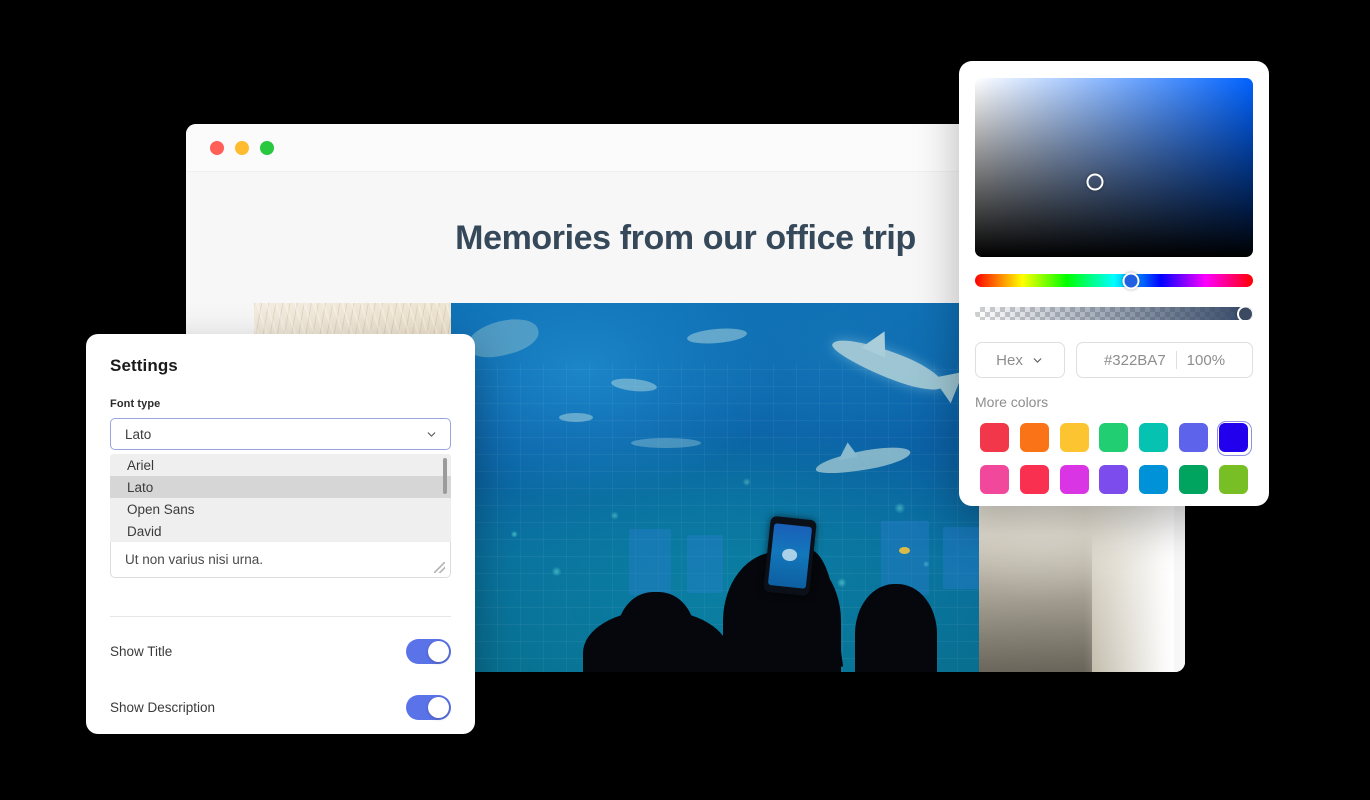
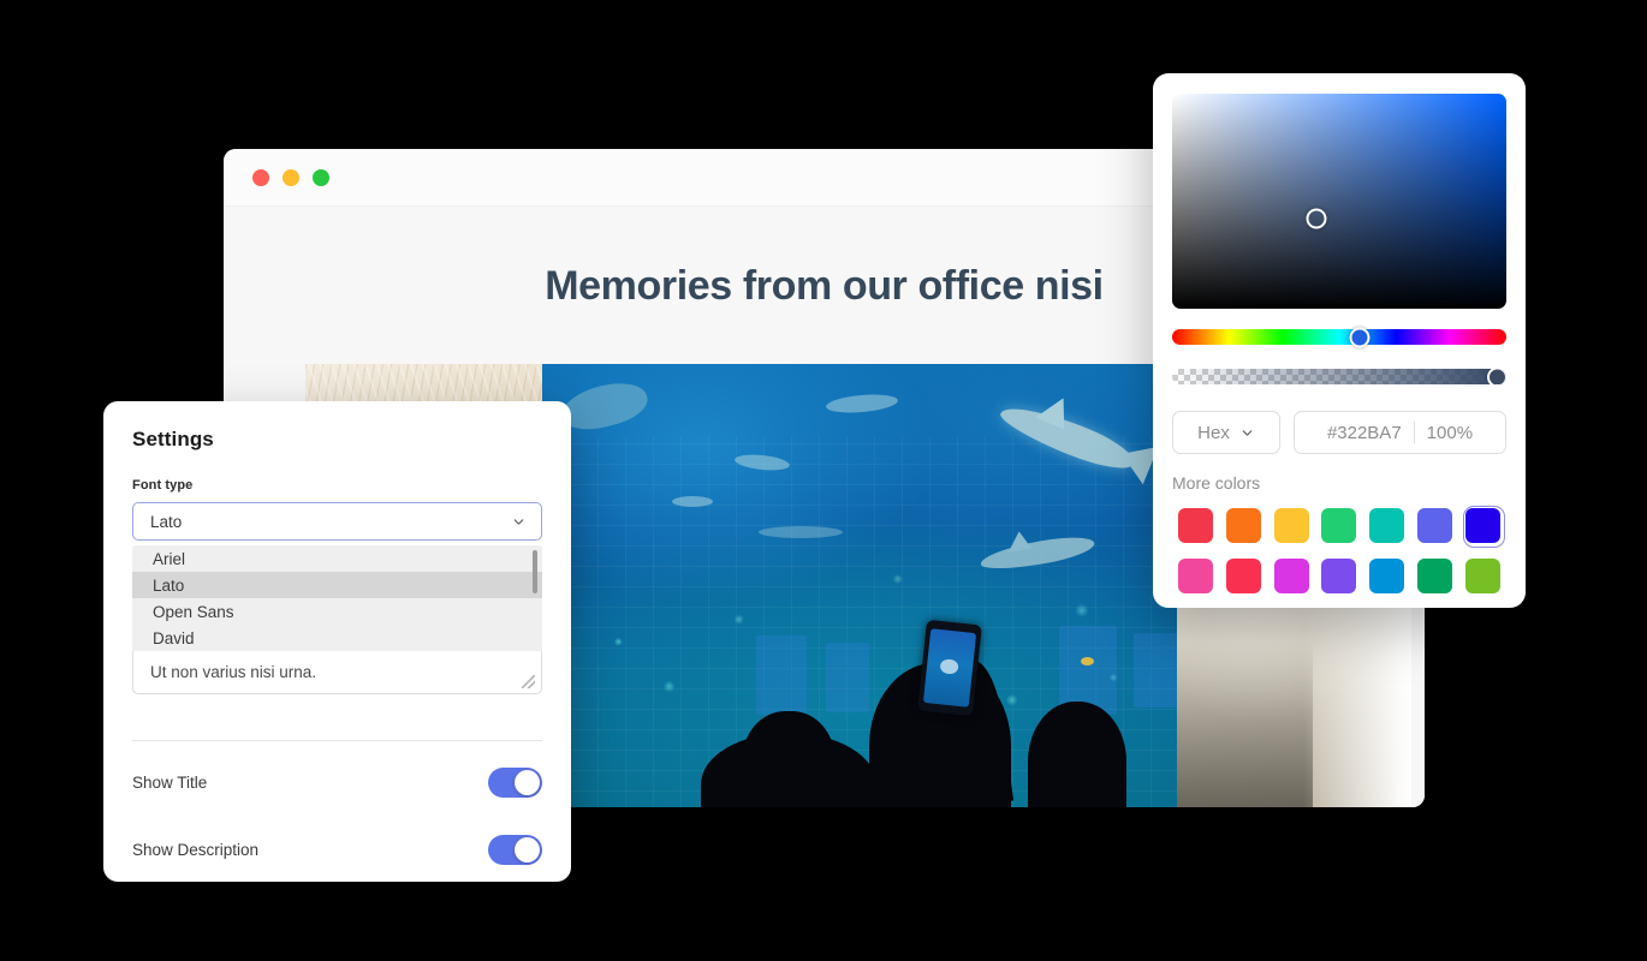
- Memories from our office trip
+ Memories from our office nisi
  Settings
  Font type
  Lato
  Ariel
  Lato
  Open Sans
  David
  Ut non varius nisi urna.
  Show Title
  Show Description
  Hex
  #322BA7
  100%
  More colors
